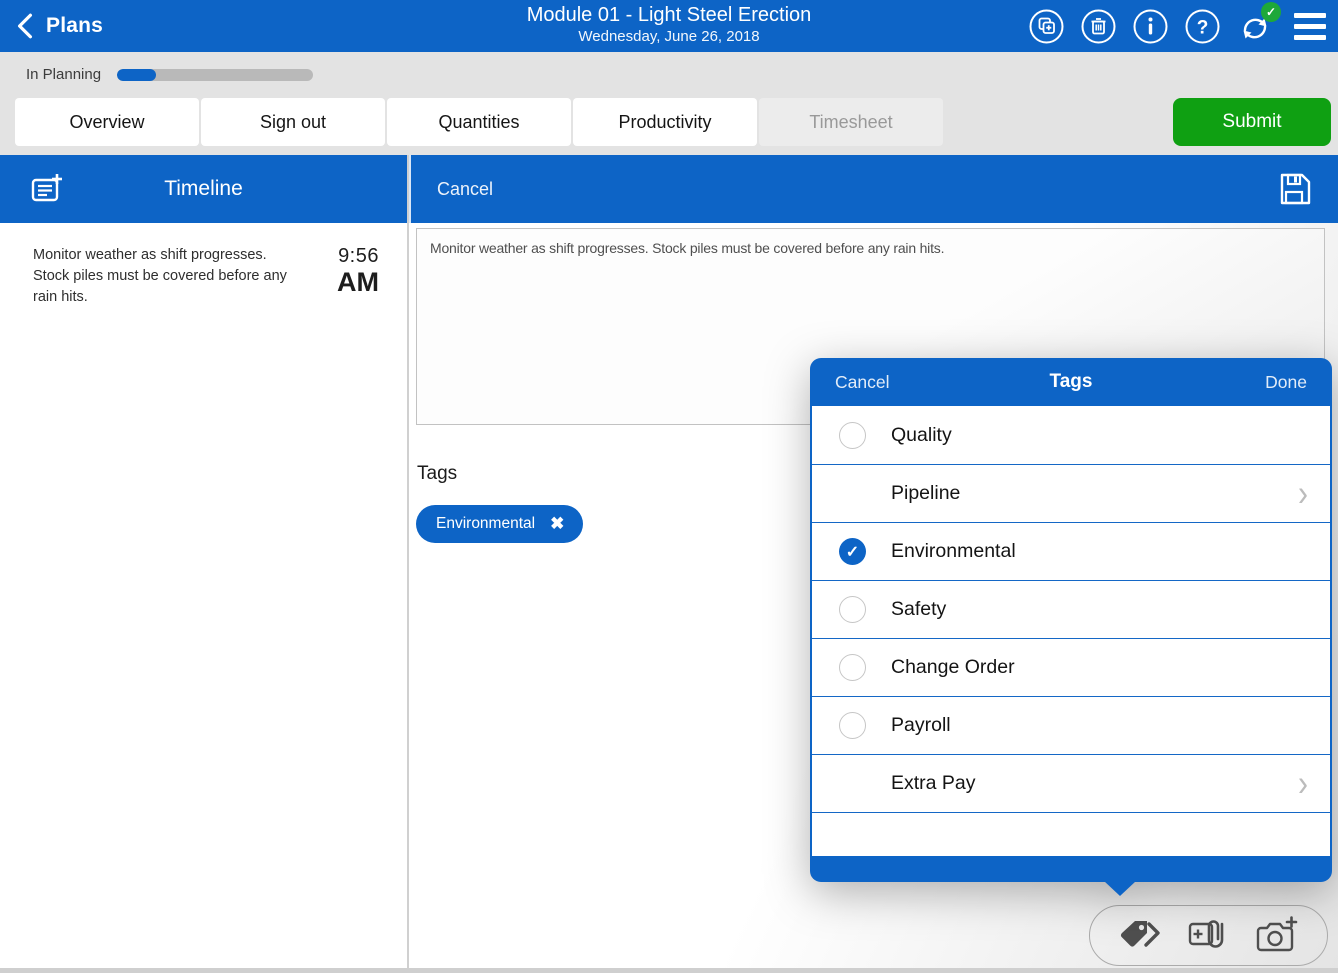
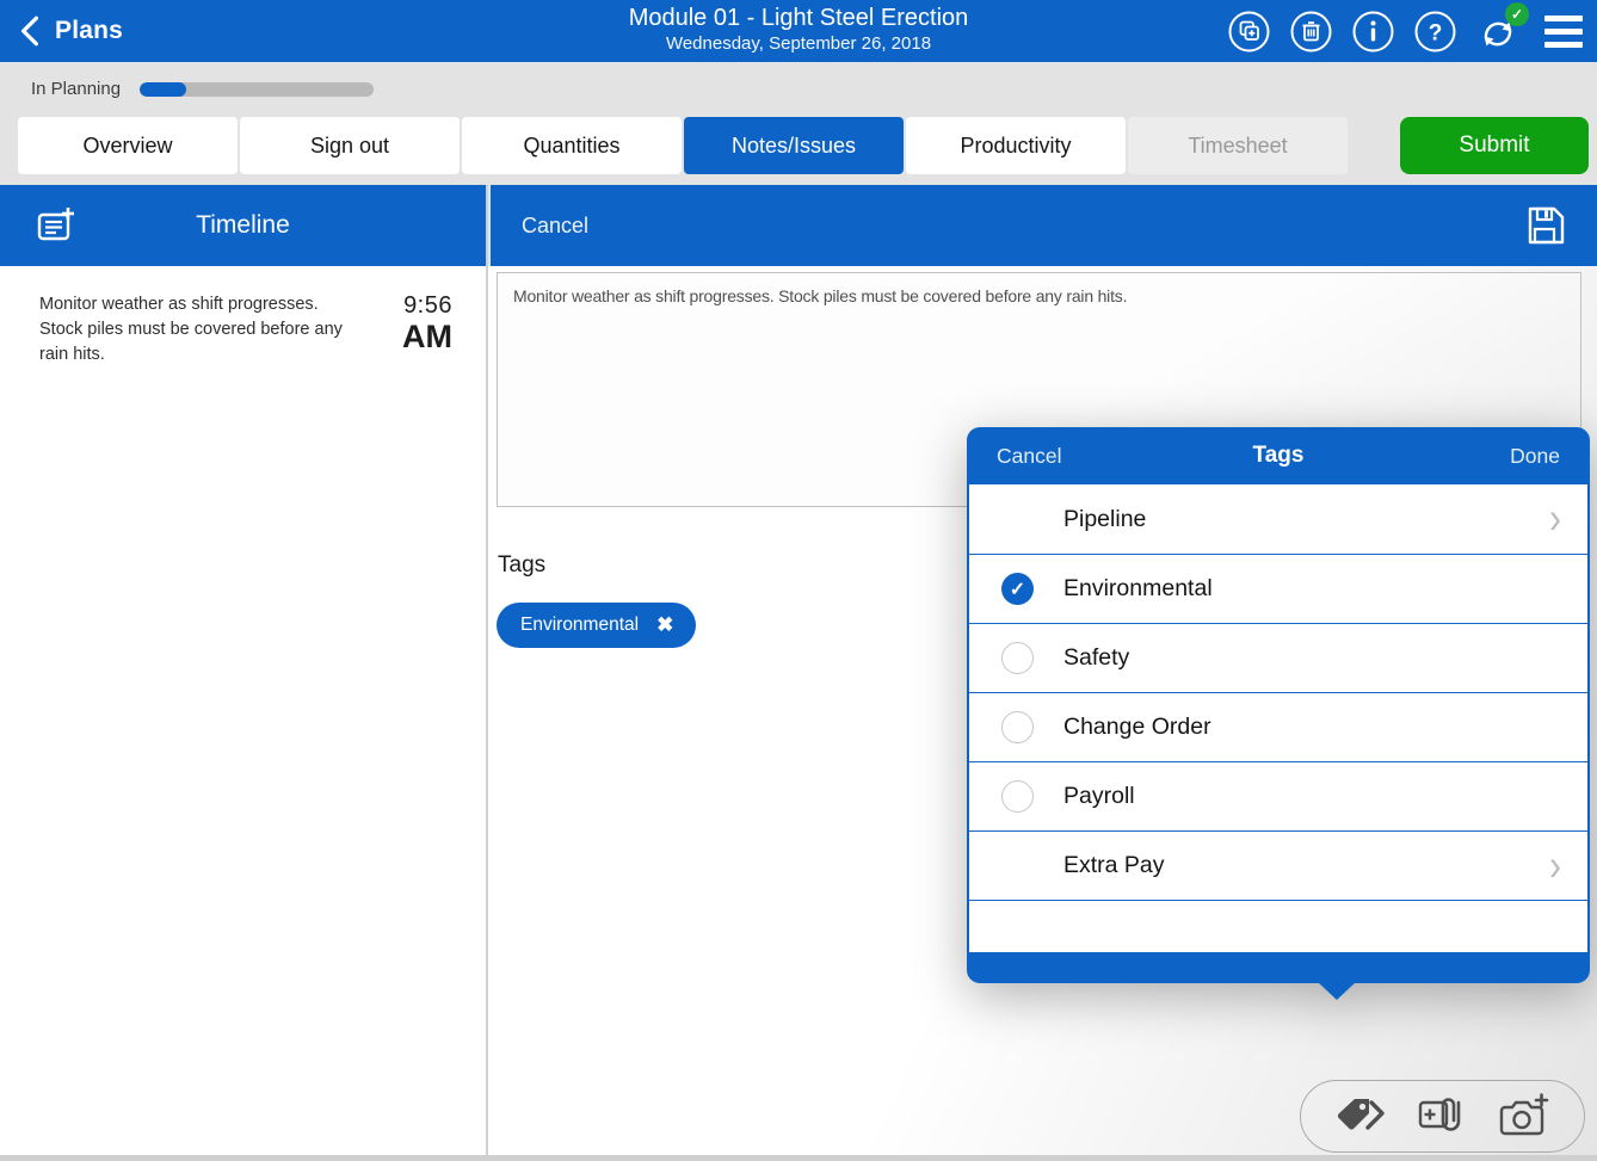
  Plans
  Module 01 - Light Steel Erection
- Wednesday, June 26, 2018
+ Wednesday, September 26, 2018
  ?
  ✓
  In Planning
  Overview
  Sign out
  Quantities
+ Notes/Issues
  Productivity
  Timesheet
  Submit
  Timeline
  Monitor weather as shift progresses. Stock piles must be covered before any rain hits.
  9:56
  AM
  Cancel
  Monitor weather as shift progresses. Stock piles must be covered before any rain hits.
  Tags
  Environmental
  ✖
  Cancel
  Tags
  Done
- Quality
  Pipeline
  ›
  ✓
  Environmental
  Safety
  Change Order
  Payroll
  Extra Pay
  ›
